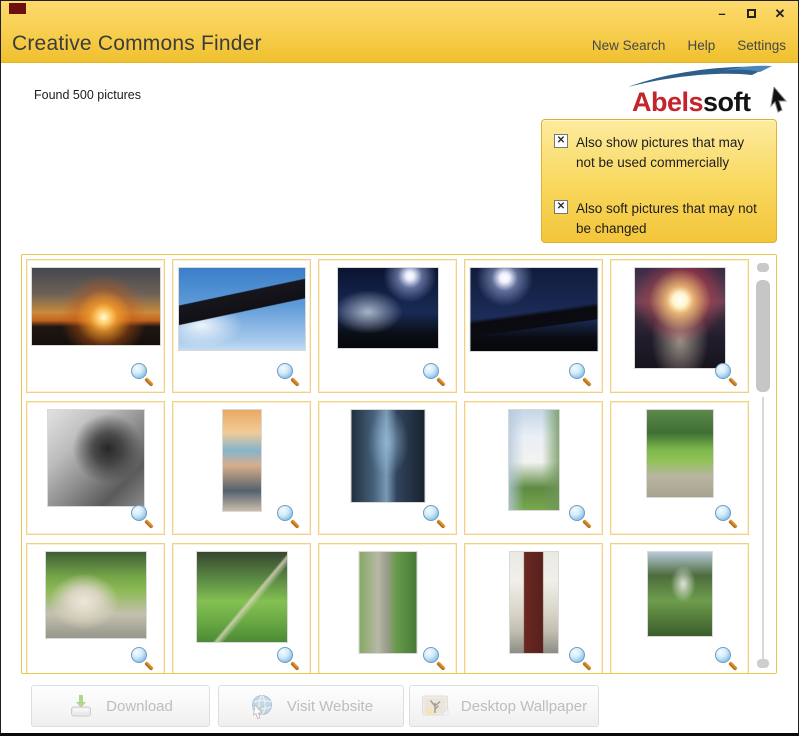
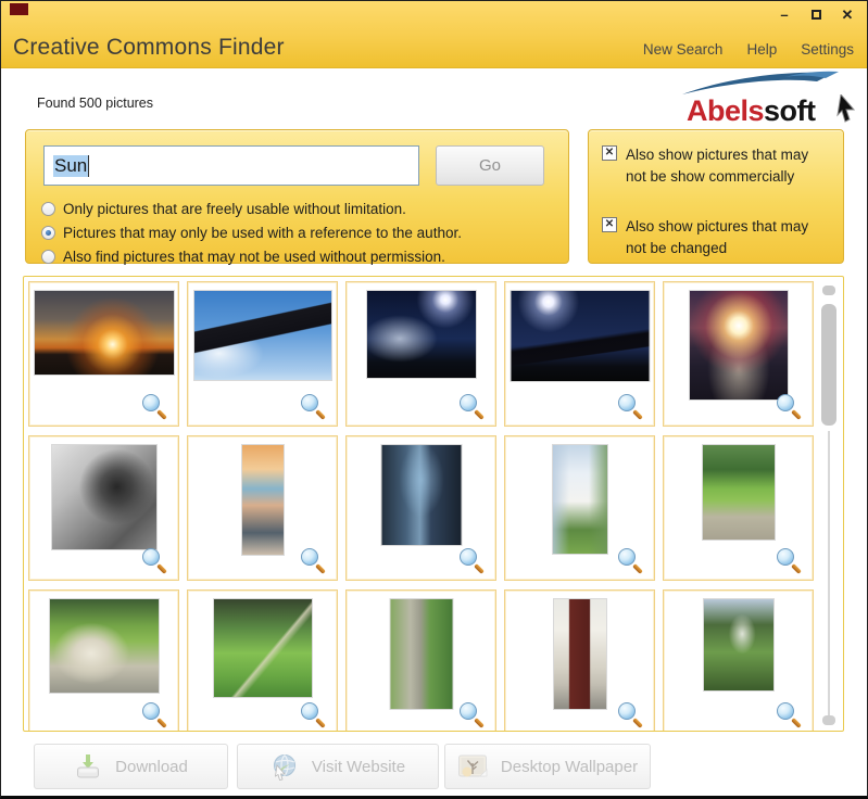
  –
  ✕
  Creative Commons Finder
  New Search
  Help
  Settings
  Found 500 pictures
  Abelssoft
+ Sun
+ Go
+ Only pictures that are freely usable without limitation.
+ Pictures that may only be used with a reference to the author.
+ Also find pictures that may not be used without permission.
  ✕
- Also show pictures that may not be used commercially
+ Also show pictures that may not be show commercially
  ✕
- Also soft pictures that may not be changed
+ Also show pictures that may not be changed
  Download
  Visit Website
  Desktop Wallpaper
